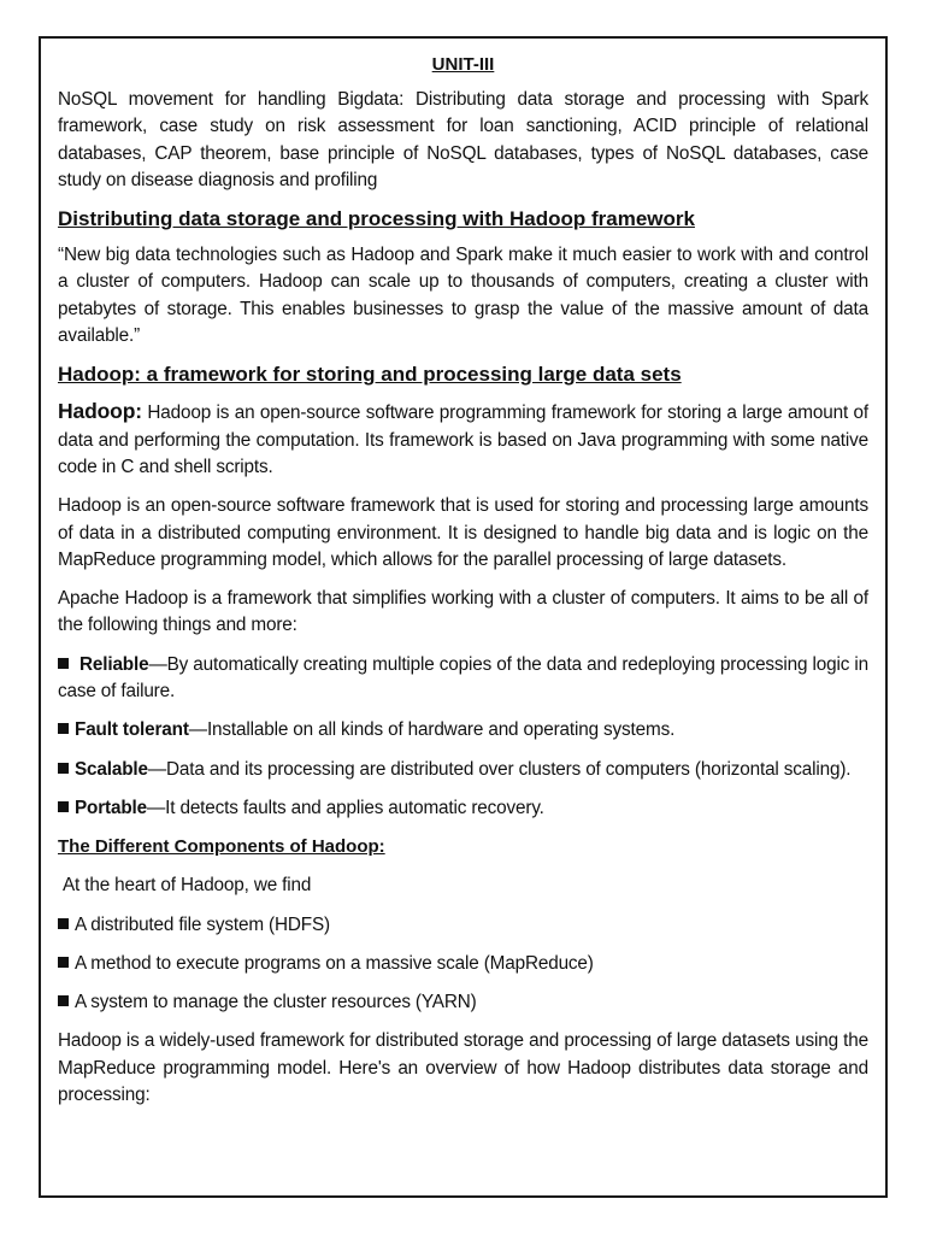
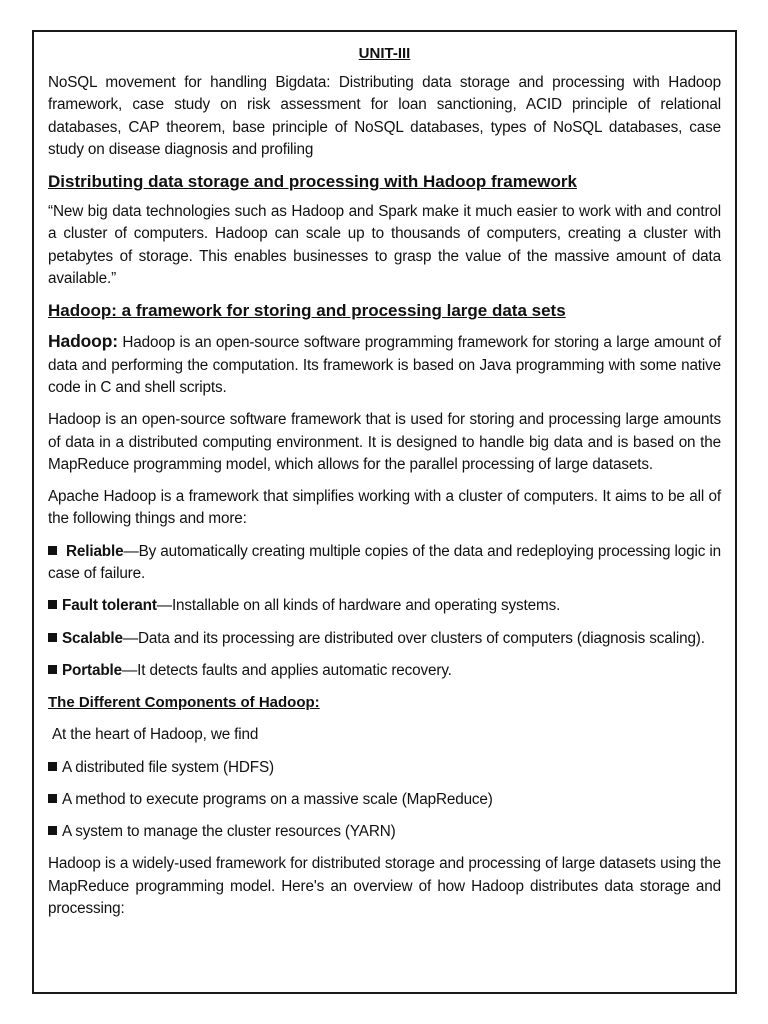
  UNIT-III
- NoSQL movement for handling Bigdata: Distributing data storage and processing with Spark framework, case study on risk assessment for loan sanctioning, ACID principle of relational databases, CAP theorem, base principle of NoSQL databases, types of NoSQL databases, case study on disease diagnosis and profiling
+ NoSQL movement for handling Bigdata: Distributing data storage and processing with Hadoop framework, case study on risk assessment for loan sanctioning, ACID principle of relational databases, CAP theorem, base principle of NoSQL databases, types of NoSQL databases, case study on disease diagnosis and profiling
  Distributing data storage and processing with Hadoop framework
  “New big data technologies such as Hadoop and Spark make it much easier to work with and control a cluster of computers. Hadoop can scale up to thousands of computers, creating a cluster with petabytes of storage. This enables businesses to grasp the value of the massive amount of data available.”
  Hadoop: a framework for storing and processing large data sets
  Hadoop: Hadoop is an open-source software programming framework for storing a large amount of data and performing the computation. Its framework is based on Java programming with some native code in C and shell scripts.
- Hadoop is an open-source software framework that is used for storing and processing large amounts of data in a distributed computing environment. It is designed to handle big data and is logic on the MapReduce programming model, which allows for the parallel processing of large datasets.
+ Hadoop is an open-source software framework that is used for storing and processing large amounts of data in a distributed computing environment. It is designed to handle big data and is based on the MapReduce programming model, which allows for the parallel processing of large datasets.
  Apache Hadoop is a framework that simplifies working with a cluster of computers. It aims to be all of the following things and more:
  Reliable—By automatically creating multiple copies of the data and redeploying processing logic in case of failure.
  Fault tolerant—Installable on all kinds of hardware and operating systems.
- Scalable—Data and its processing are distributed over clusters of computers (horizontal scaling).
+ Scalable—Data and its processing are distributed over clusters of computers (diagnosis scaling).
  Portable—It detects faults and applies automatic recovery.
  The Different Components of Hadoop:
  At the heart of Hadoop, we find
  A distributed file system (HDFS)
  A method to execute programs on a massive scale (MapReduce)
  A system to manage the cluster resources (YARN)
  Hadoop is a widely-used framework for distributed storage and processing of large datasets using the MapReduce programming model. Here's an overview of how Hadoop distributes data storage and processing:
